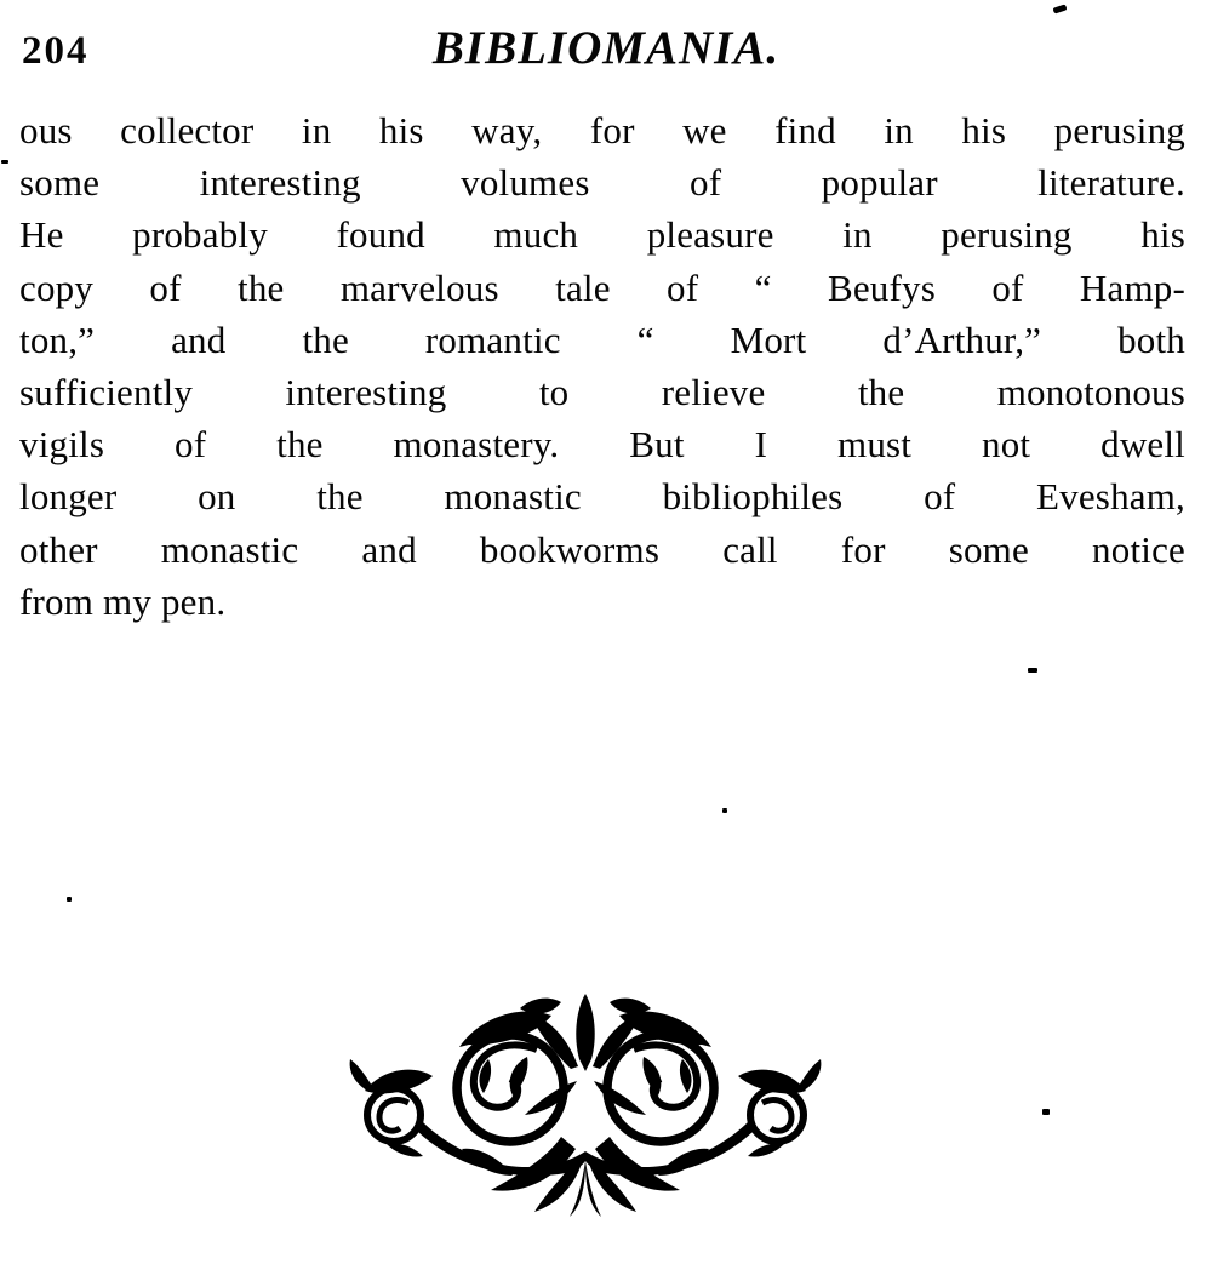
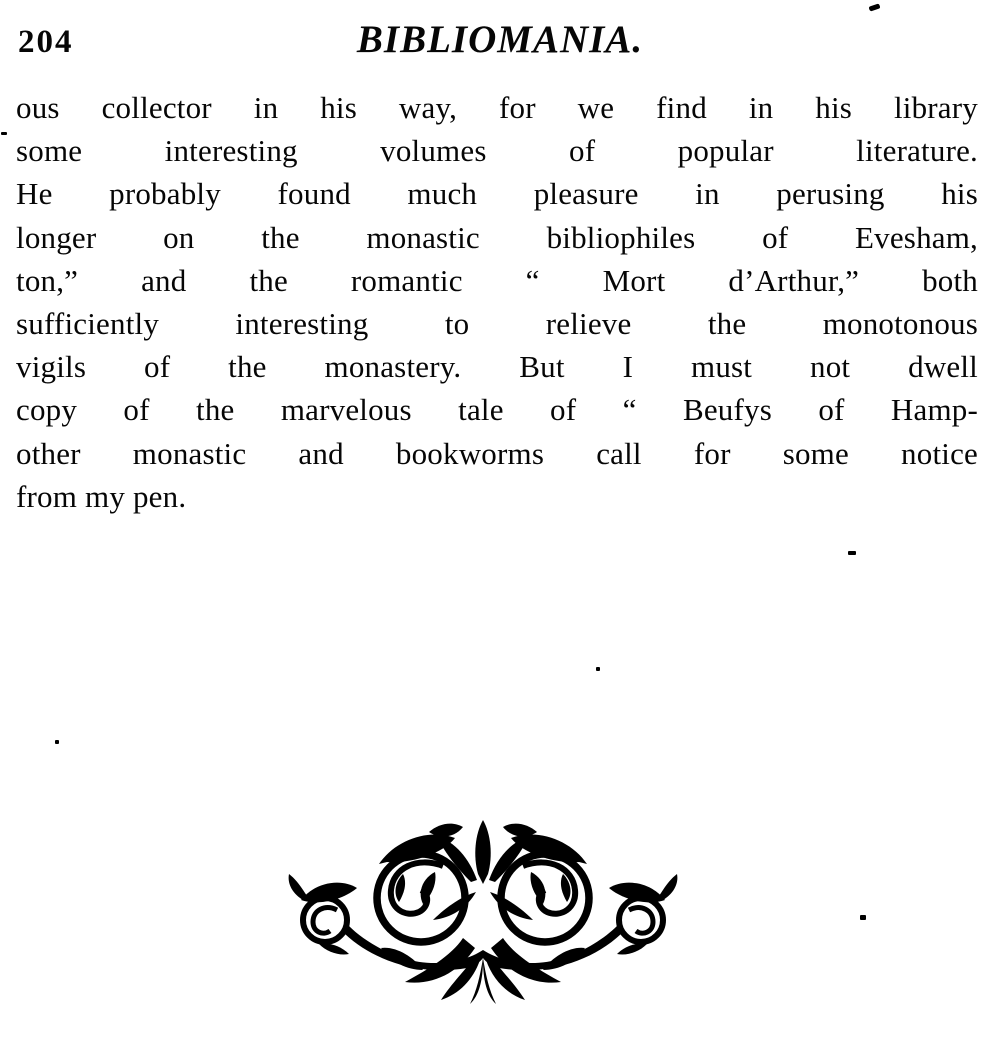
  204
  BIBLIOMANIA.
- ous collector in his way, for we find in his perusing
+ ous collector in his way, for we find in his library
  some interesting volumes of popular literature.
  He probably found much pleasure in perusing his
- copy of the marvelous tale of “ Beufys of Hamp-
+ longer on the monastic bibliophiles of Evesham,
  ton,” and the romantic “ Mort d’Arthur,” both
  sufficiently interesting to relieve the monotonous
  vigils of the monastery. But I must not dwell
- longer on the monastic bibliophiles of Evesham,
+ copy of the marvelous tale of “ Beufys of Hamp-
  other monastic and bookworms call for some notice
  from my pen.
